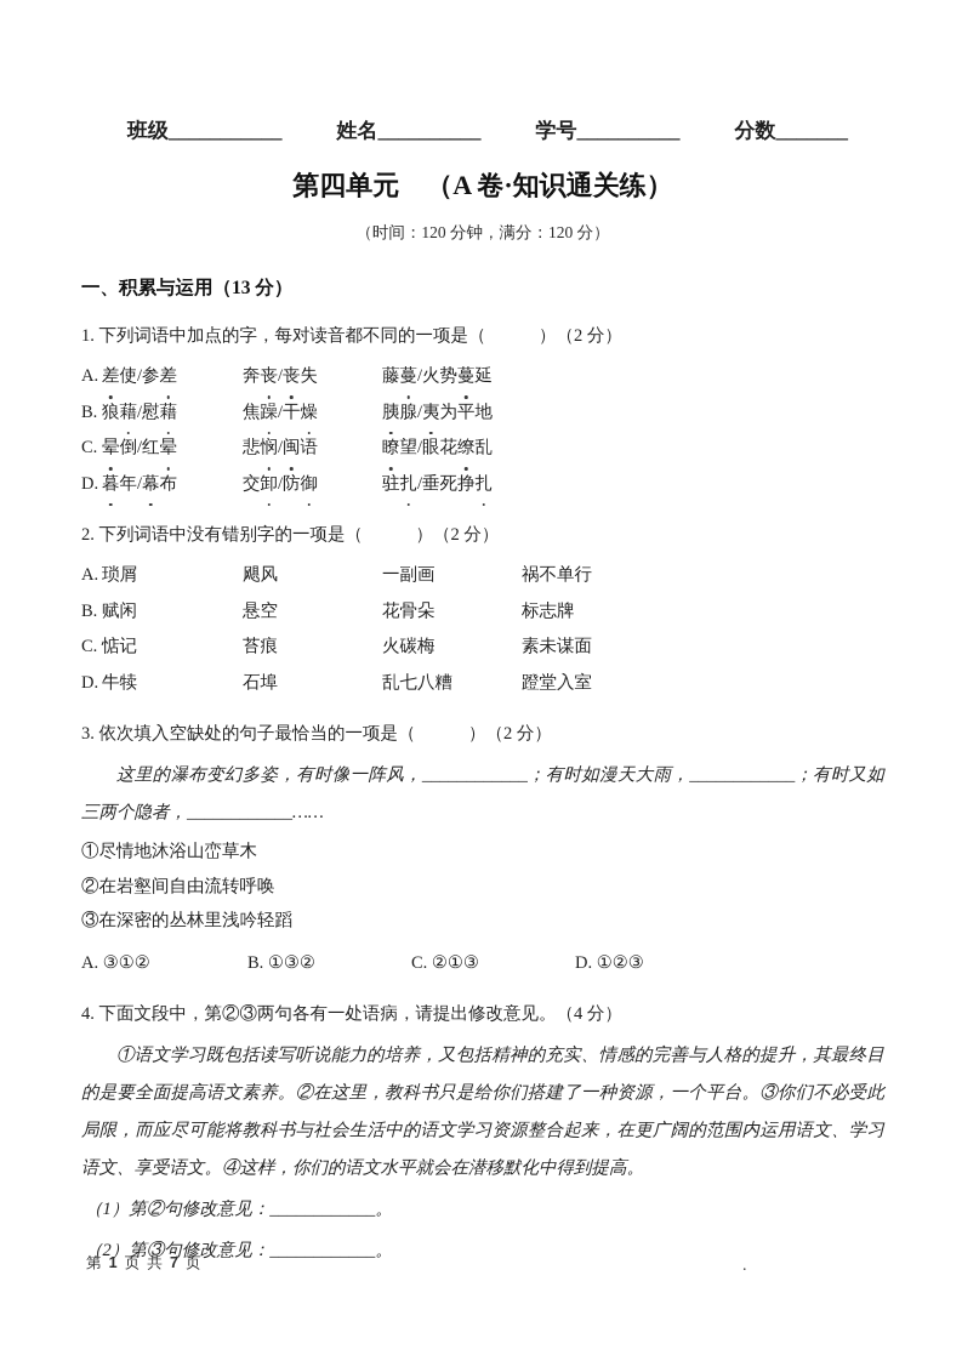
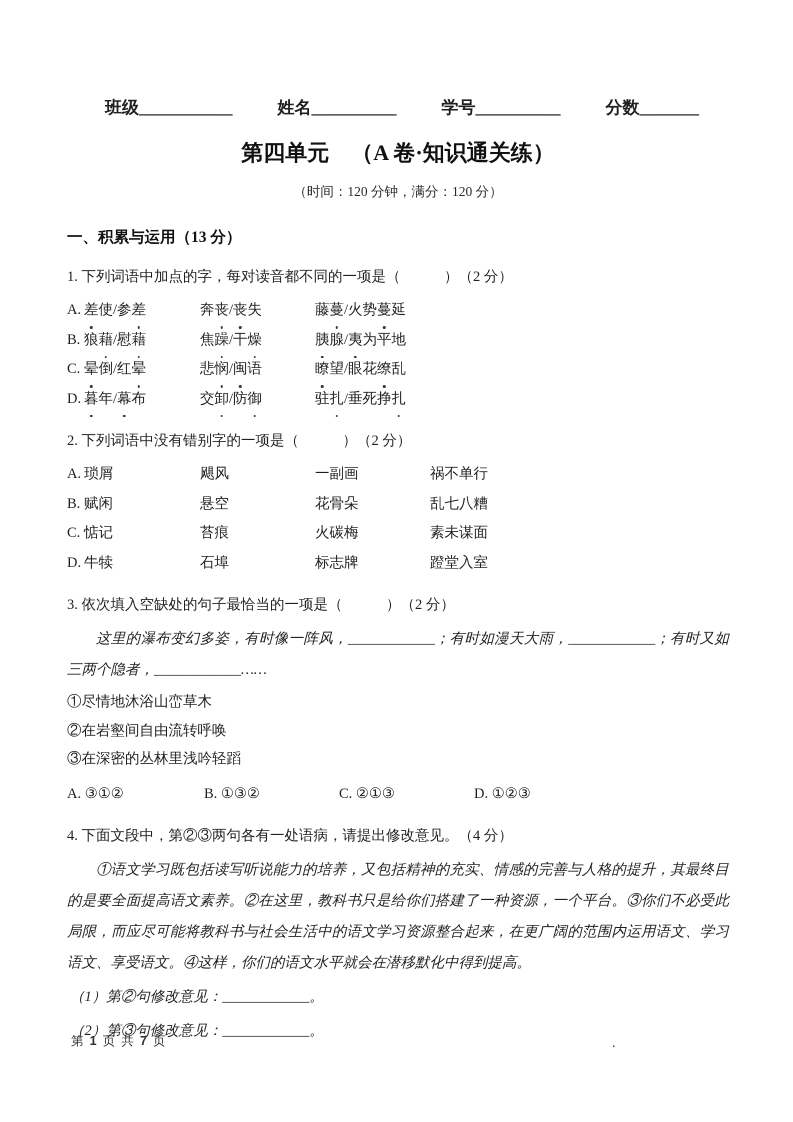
  班级___________
  姓名__________
  学号__________
  分数_______
  第四单元 （A 卷·知识通关练）
  （时间：120 分钟，满分：120 分）
  一、积累与运用（13 分）
  1. 下列词语中加点的字，每对读音都不同的一项是（ ）（2 分）
  A.
  差使/参差
  奔丧/丧失
  藤蔓/火势蔓延
  B.
  狼藉/慰藉
  焦躁/干燥
  胰腺/夷为平地
  C.
  晕倒/红晕
  悲悯/闽语
  瞭望/眼花缭乱
  D.
  暮年/幕布
  交卸/防御
  驻扎/垂死挣扎
  2. 下列词语中没有错别字的一项是（ ）（2 分）
  A.
  琐屑
  飓风
  一副画
  祸不单行
  B.
  赋闲
  悬空
  花骨朵
- 标志牌
+ 乱七八糟
  C.
  惦记
  苔痕
  火碳梅
  素未谋面
  D.
  牛犊
  石埠
- 乱七八糟
+ 标志牌
  蹬堂入室
  3. 依次填入空缺处的句子最恰当的一项是（ ）（2 分）
  这里的瀑布变幻多姿，有时像一阵风，____________；有时如漫天大雨，____________；有时又如三两个隐者，____________……
  ①尽情地沐浴山峦草木
  ②在岩壑间自由流转呼唤
  ③在深密的丛林里浅吟轻蹈
  A. ③①②
  B. ①③②
  C. ②①③
  D. ①②③
  4. 下面文段中，第②③两句各有一处语病，请提出修改意见。（4 分）
  ①语文学习既包括读写听说能力的培养，又包括精神的充实、情感的完善与人格的提升，其最终目的是要全面提高语文素养。②在这里，教科书只是给你们搭建了一种资源，一个平台。③你们不必受此局限，而应尽可能将教科书与社会生活中的语文学习资源整合起来，在更广阔的范围内运用语文、学习语文、享受语文。④这样，你们的语文水平就会在潜移默化中得到提高。
  （1）第②句修改意见：____________。
  （2）第③句修改意见：____________。
  第 1 页 共 7 页
  .
